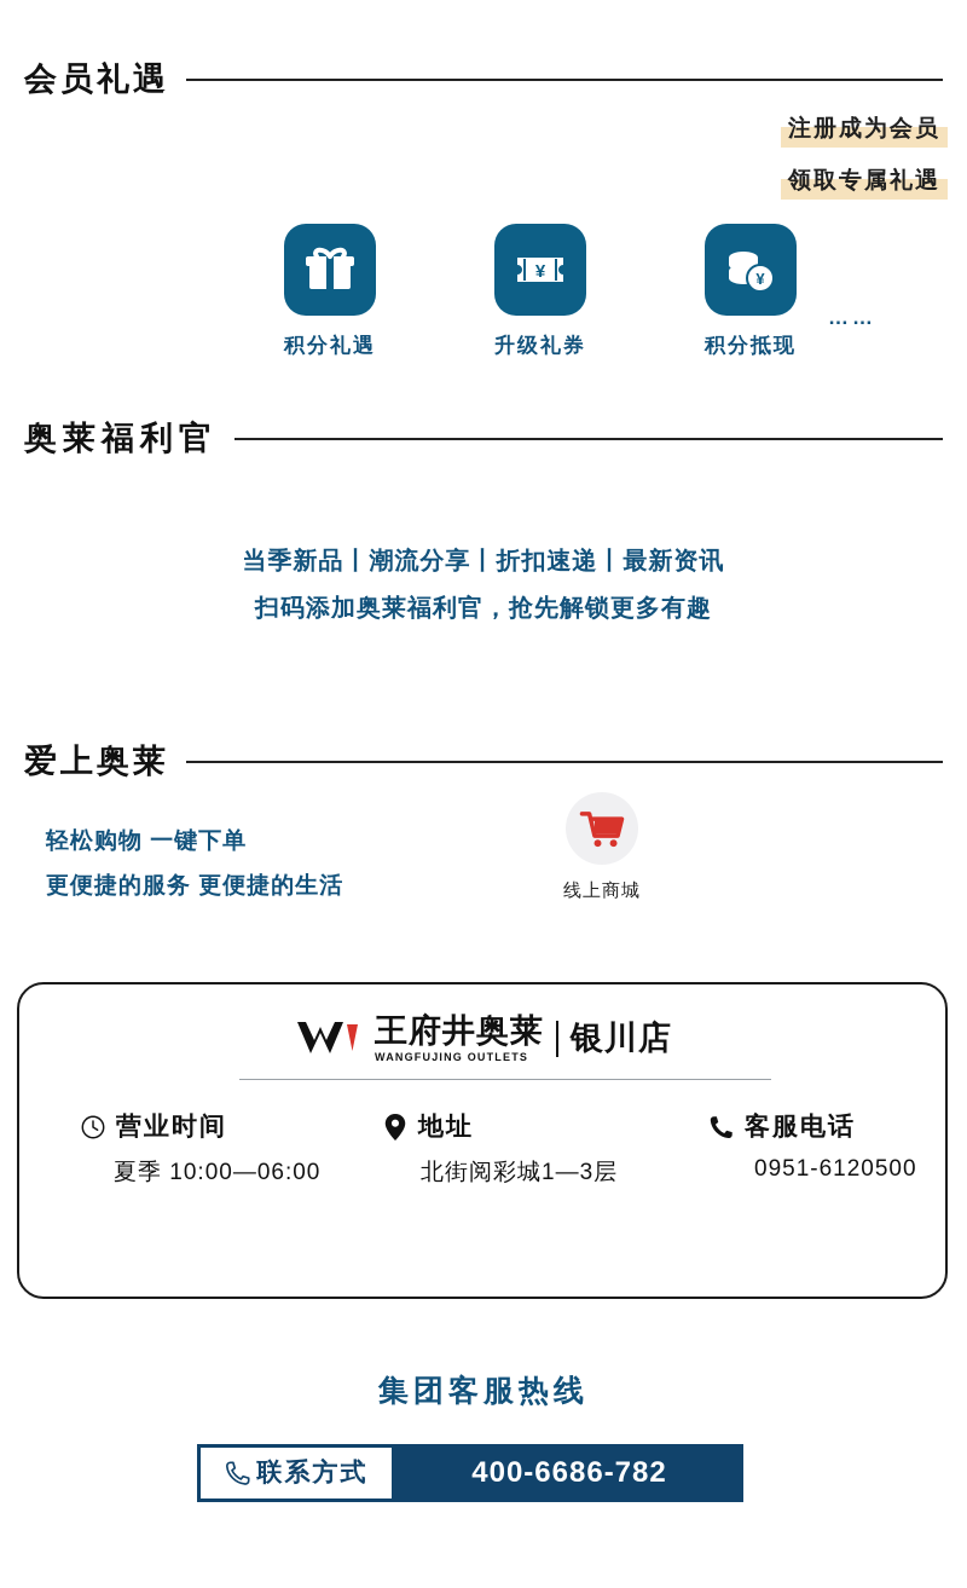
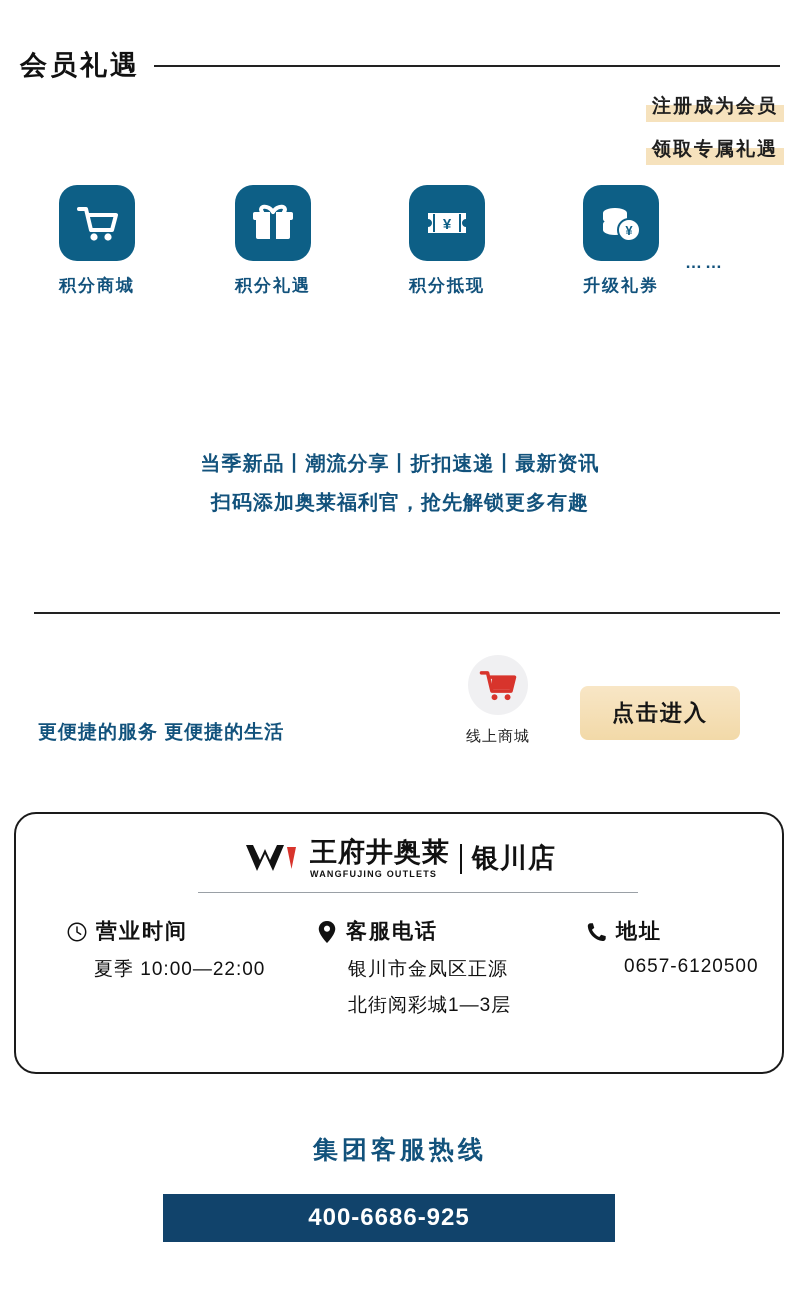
  会员礼遇
  注册成为会员
  领取专属礼遇
+ 积分商城
  积分礼遇
  ¥
- 升级礼券
+ 积分抵现
  ¥
- 积分抵现
+ 升级礼券
  ……
- 奥莱福利官
  当季新品丨潮流分享丨折扣速递丨最新资讯
  扫码添加奥莱福利官，抢先解锁更多有趣
- 爱上奥莱
- 轻松购物 一键下单
  更便捷的服务 更便捷的生活
  线上商城
+ 点击进入
  王府井奥莱
  WANGFUJING OUTLETS
  银川店
  营业时间
- 夏季 10:00—06:00
+ 夏季 10:00—22:00
- 地址
+ 客服电话
+ 银川市金凤区正源
  北街阅彩城1—3层
- 客服电话
+ 地址
- 0951-6120500
+ 0657-6120500
  集团客服热线
- 联系方式
- 400-6686-782
+ 400-6686-925
